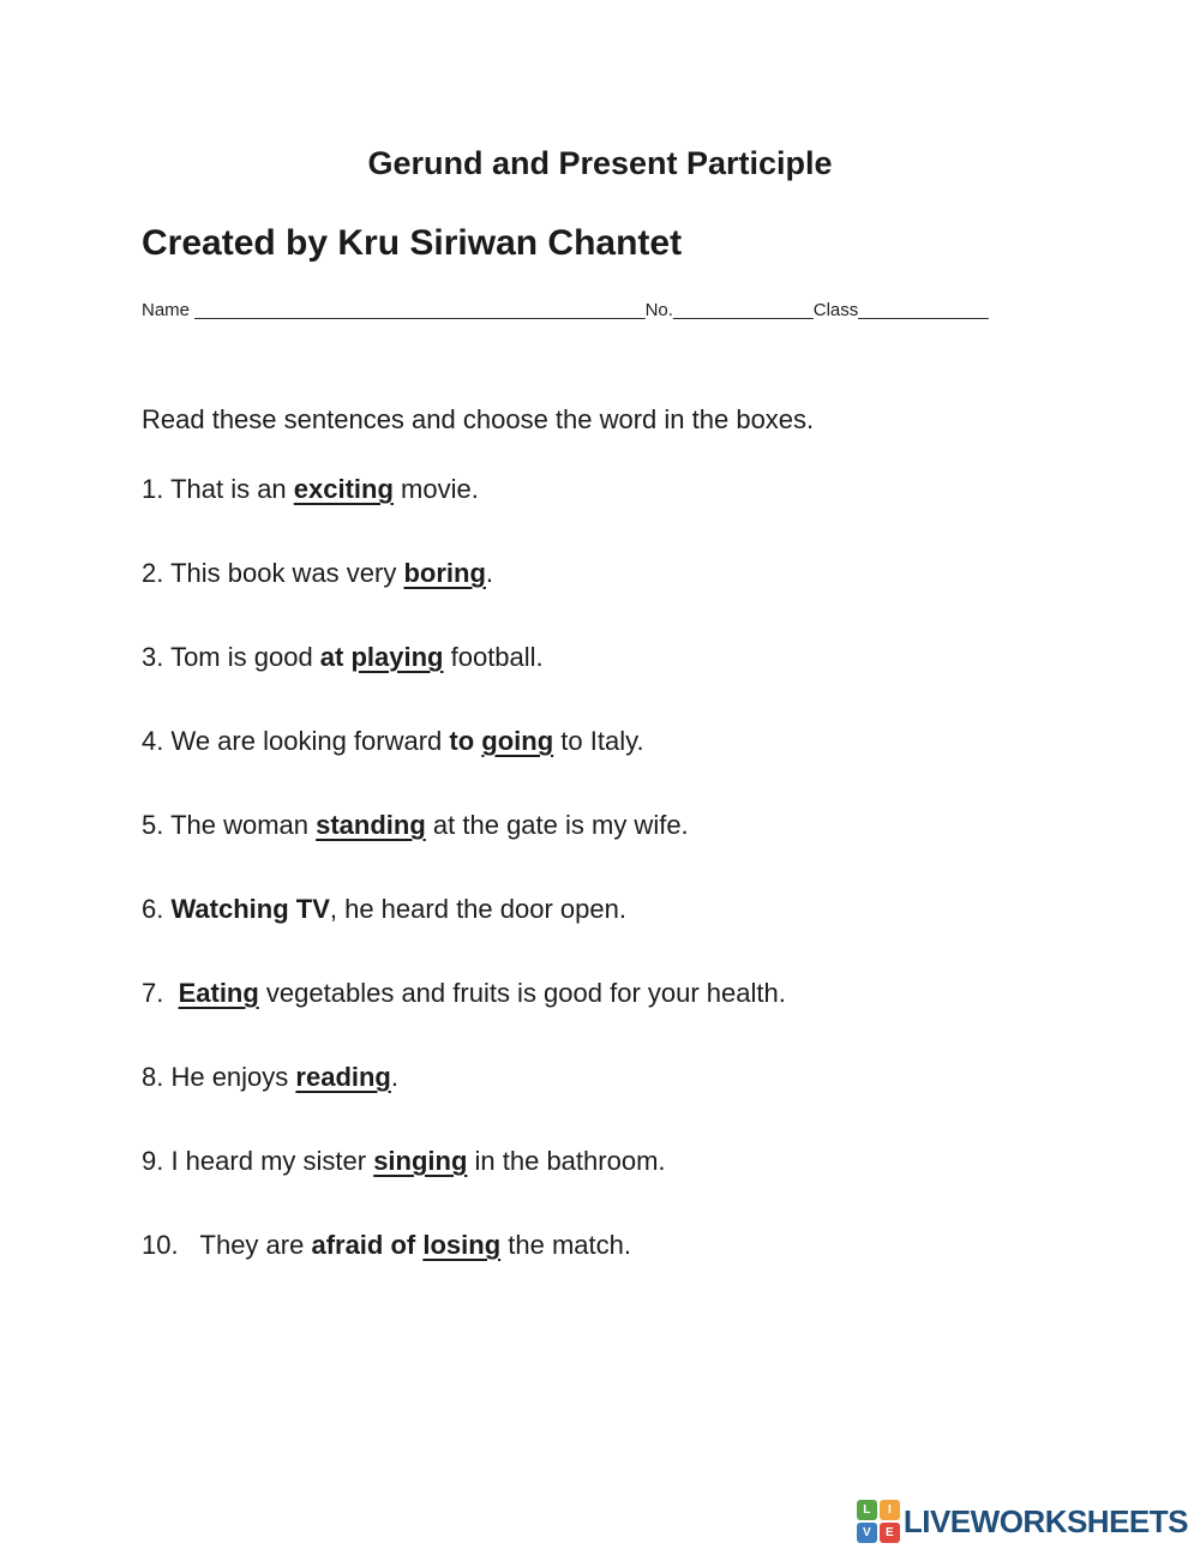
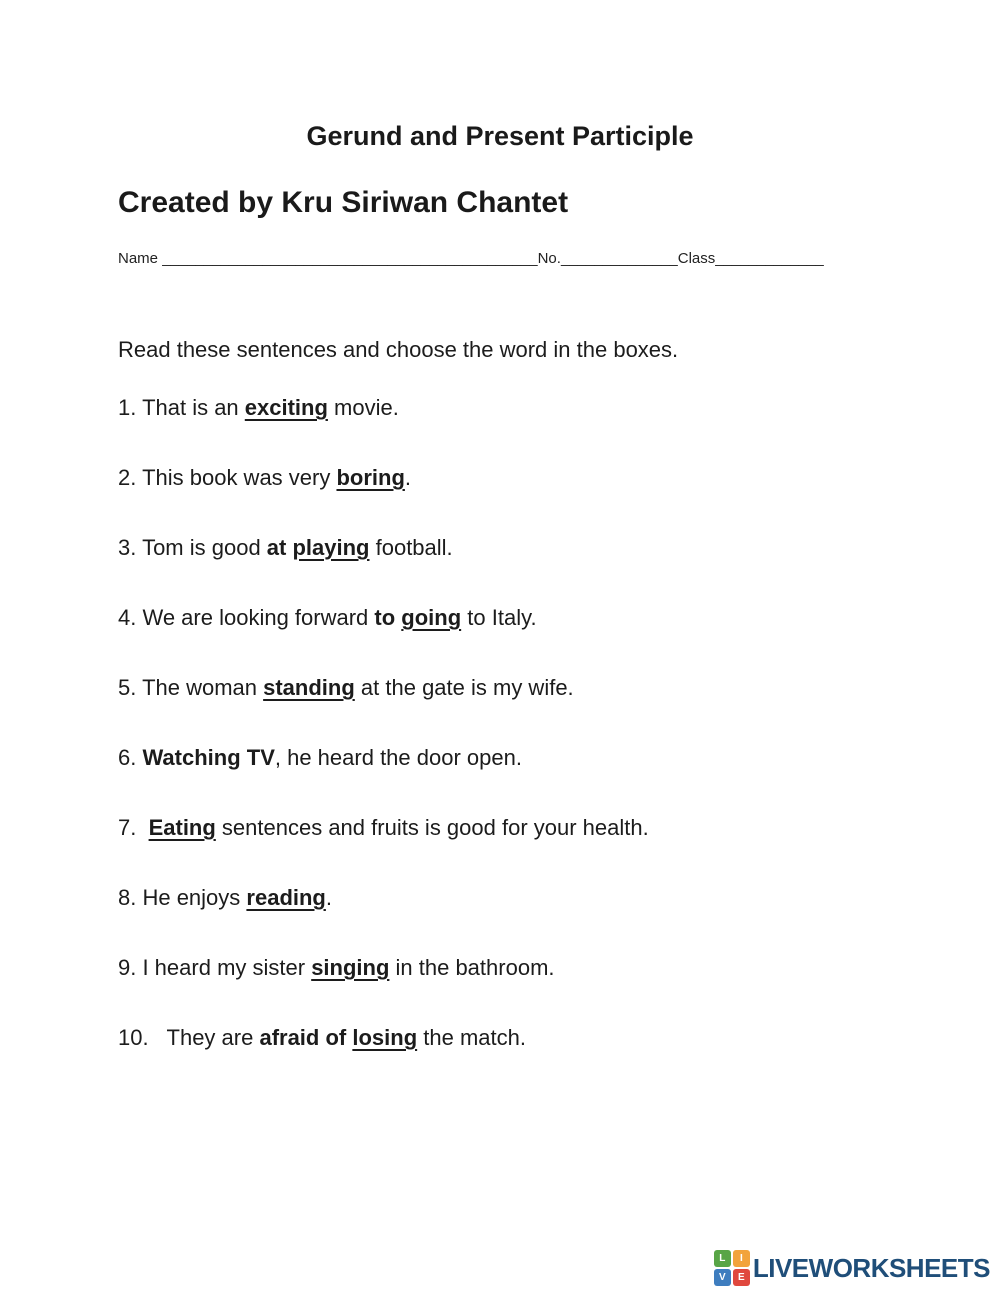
  Gerund and Present Participle
  Created by Kru Siriwan Chantet
  Name _____________________________________________No.______________Class_____________
  Read these sentences and choose the word in the boxes.
  1. That is an exciting movie.
  2. This book was very boring.
  3. Tom is good at playing football.
  4. We are looking forward to going to Italy.
  5. The woman standing at the gate is my wife.
  6. Watching TV, he heard the door open.
- 7. Eating vegetables and fruits is good for your health.
+ 7. Eating sentences and fruits is good for your health.
  8. He enjoys reading.
  9. I heard my sister singing in the bathroom.
  10. They are afraid of losing the match.
  L
  I
  V
  E
  LIVEWORKSHEETS
